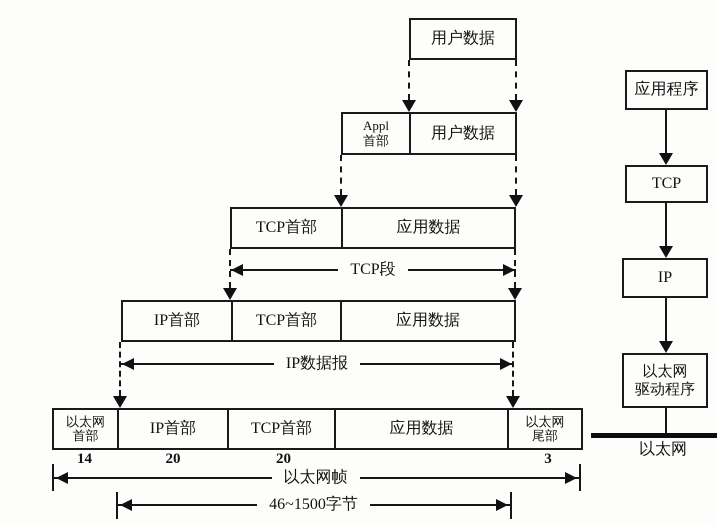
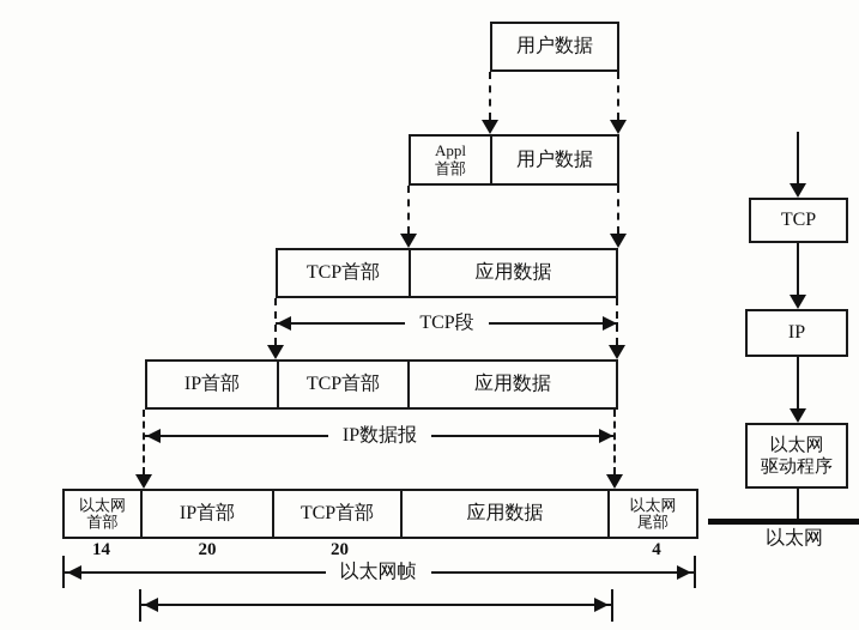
  用户数据
  Appl
  首部
  用户数据
  TCP首部
  应用数据
  TCP段
  IP首部
  TCP首部
  应用数据
  IP数据报
  以太网
  首部
  IP首部
  TCP首部
  应用数据
  以太网
  尾部
  14
  20
  20
- 3
+ 4
  以太网帧
- 46~1500字节
- 应用程序
  TCP
  IP
  以太网
  驱动程序
  以太网
